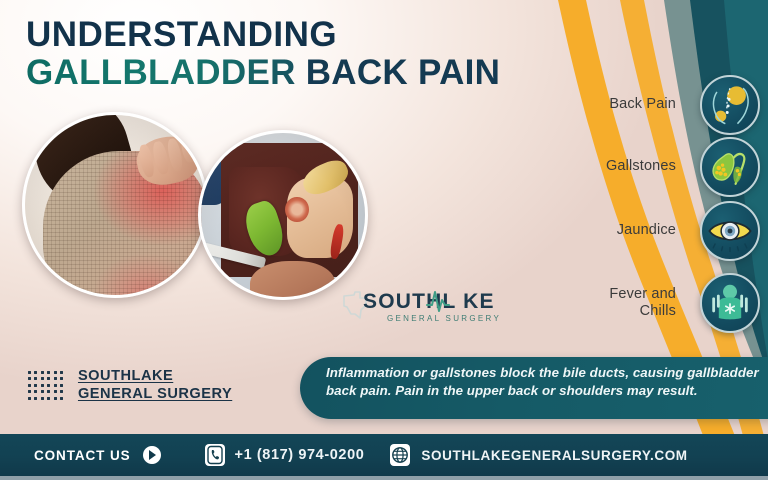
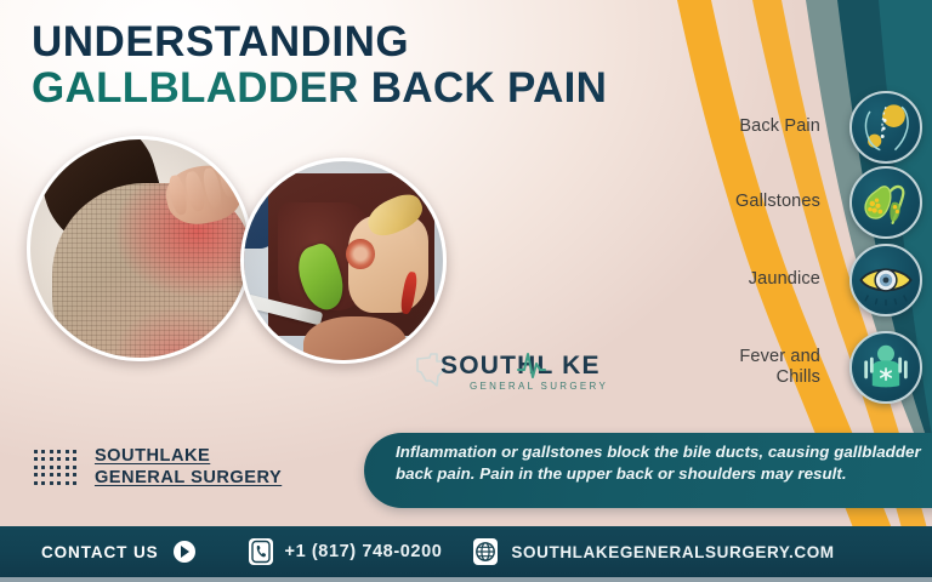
  UNDERSTANDING
  GALLBLADDER BACK PAIN
  SOUTHL KE
  GENERAL SURGERY
  Back Pain
  Gallstones
  Jaundice
  Fever and
  Chills
  Inflammation or gallstones block the bile ducts, causing gallbladder back pain. Pain in the upper back or shoulders may result.
  SOUTHLAKE
  GENERAL SURGERY
  CONTACT US
- +1 (817) 974-0200
+ +1 (817) 748-0200
  SOUTHLAKEGENERALSURGERY.COM
